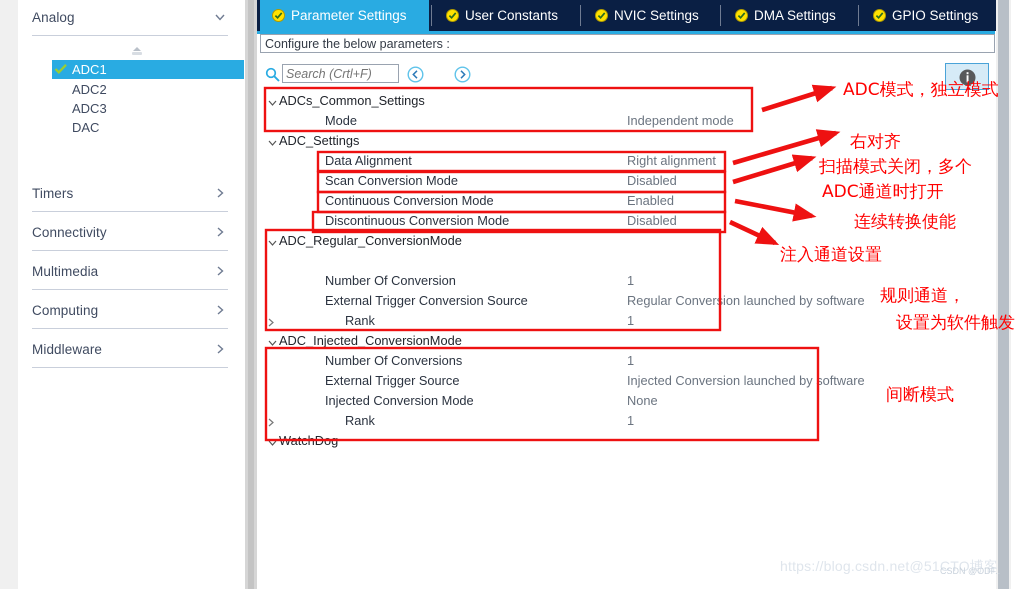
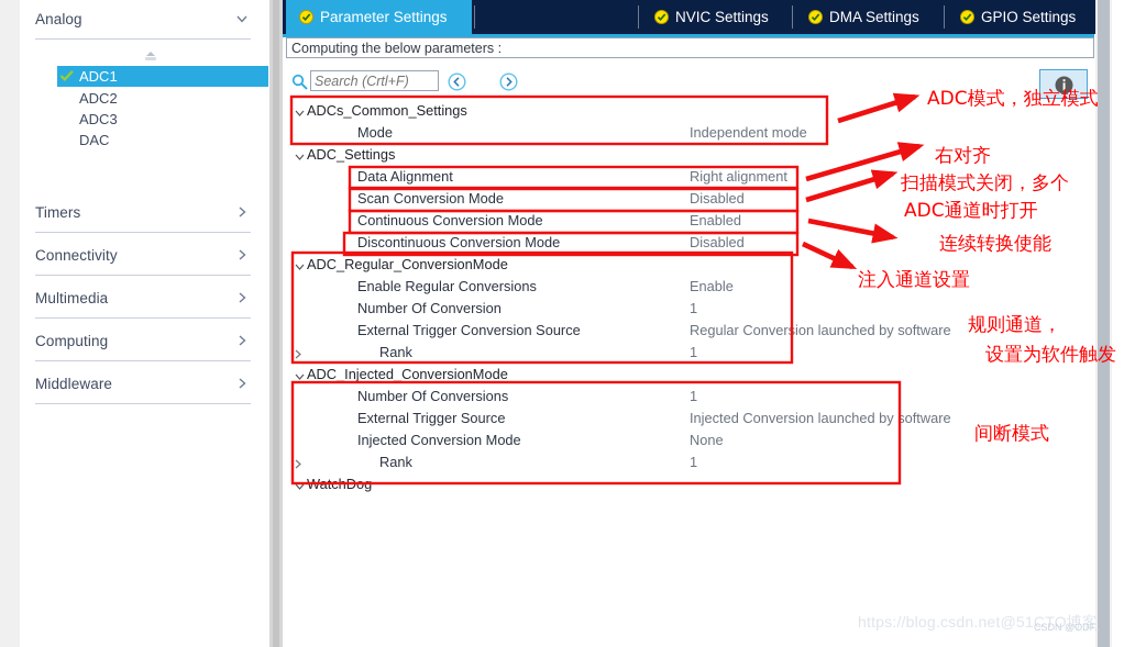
  Analog
  ADC1
  ADC2
  ADC3
  DAC
  Timers
  Connectivity
  Multimedia
  Computing
  Middleware
  Parameter Settings
- User Constants
  NVIC Settings
  DMA Settings
  GPIO Settings
- Configure the below parameters :
+ Computing the below parameters :
  Search (Crtl+F)
  ADCs_Common_Settings
  Mode
  Independent mode
  ADC_Settings
  Data Alignment
  Right alignment
  Scan Conversion Mode
  Disabled
  Continuous Conversion Mode
  Enabled
  Discontinuous Conversion Mode
  Disabled
  ADC_Regular_ConversionMode
+ Enable Regular Conversions
+ Enable
  Number Of Conversion
  1
  External Trigger Conversion Source
  Regular Converion launched by software
  Rank
  1
  ADC_Injected_ConversionMode
  Number Of Conversions
  1
  External Trigger Source
  Injected Conversion launched by software
  Injected Conversion Mode
  None
  Rank
  1
  ADC模式，独立模式
  右对齐
  扫描模式关闭，多个
  ADC通道时打开
  连续转换使能
  注入通道设置
  规则通道，
  设置为软件触发
  间断模式
  https://blog.csdn.net@51CTO博客
  CSDN @ODF..
